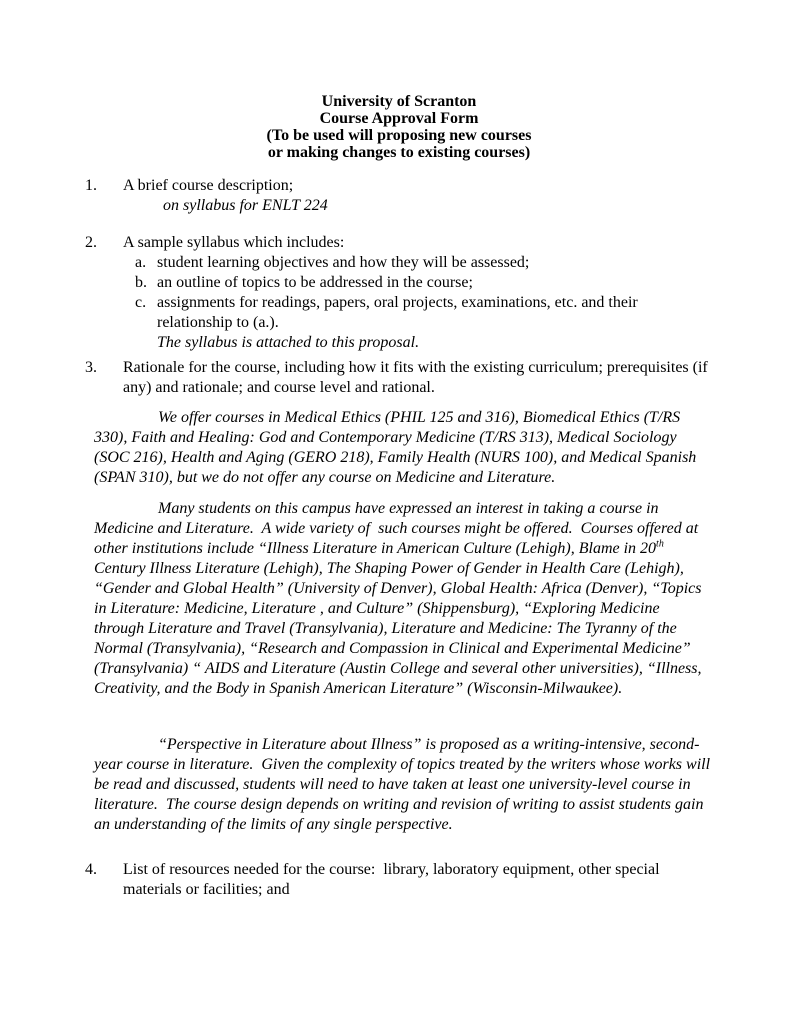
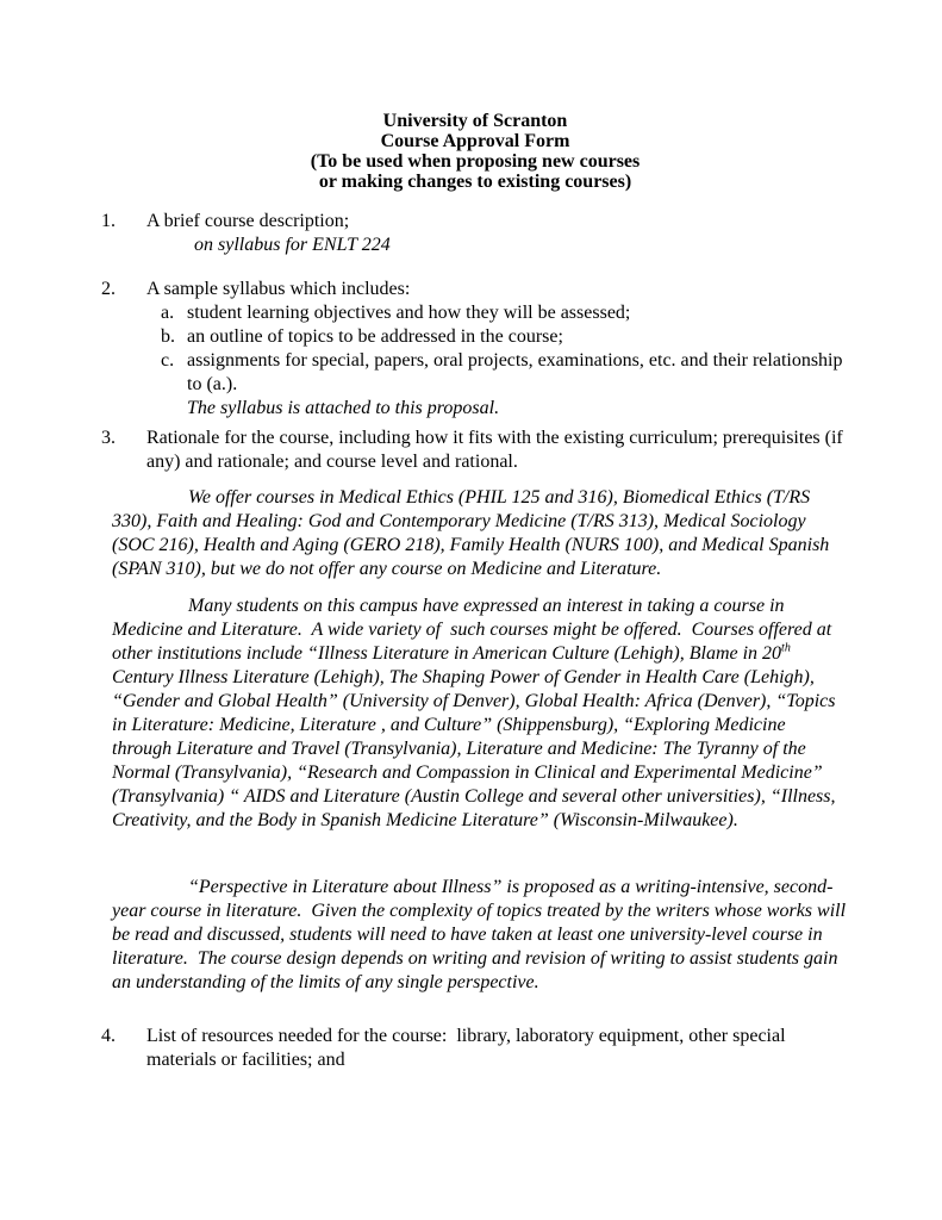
  University of Scranton
  Course Approval Form
- (To be used will proposing new courses
+ (To be used when proposing new courses
  or making changes to existing courses)
  1.
  A brief course description;
  on syllabus for ENLT 224
  2.
  A sample syllabus which includes:
  a.
  student learning objectives and how they will be assessed;
  b.
  an outline of topics to be addressed in the course;
  c.
- assignments for readings, papers, oral projects, examinations, etc. and their relationship to (a.).
+ assignments for special, papers, oral projects, examinations, etc. and their relationship to (a.).
  The syllabus is attached to this proposal.
  3.
  Rationale for the course, including how it fits with the existing curriculum; prerequisites (if any) and rationale; and course level and rational.
  We offer courses in Medical Ethics (PHIL 125 and 316), Biomedical Ethics (T/RS 330), Faith and Healing: God and Contemporary Medicine (T/RS 313), Medical Sociology (SOC 216), Health and Aging (GERO 218), Family Health (NURS 100), and Medical Spanish (SPAN 310), but we do not offer any course on Medicine and Literature.
- Many students on this campus have expressed an interest in taking a course in Medicine and Literature. A wide variety of such courses might be offered. Courses offered at other institutions include “Illness Literature in American Culture (Lehigh), Blame in 20th Century Illness Literature (Lehigh), The Shaping Power of Gender in Health Care (Lehigh), “Gender and Global Health” (University of Denver), Global Health: Africa (Denver), “Topics in Literature: Medicine, Literature , and Culture” (Shippensburg), “Exploring Medicine through Literature and Travel (Transylvania), Literature and Medicine: The Tyranny of the Normal (Transylvania), “Research and Compassion in Clinical and Experimental Medicine” (Transylvania) “ AIDS and Literature (Austin College and several other universities), “Illness, Creativity, and the Body in Spanish American Literature” (Wisconsin-Milwaukee).
+ Many students on this campus have expressed an interest in taking a course in Medicine and Literature. A wide variety of such courses might be offered. Courses offered at other institutions include “Illness Literature in American Culture (Lehigh), Blame in 20th Century Illness Literature (Lehigh), The Shaping Power of Gender in Health Care (Lehigh), “Gender and Global Health” (University of Denver), Global Health: Africa (Denver), “Topics in Literature: Medicine, Literature , and Culture” (Shippensburg), “Exploring Medicine through Literature and Travel (Transylvania), Literature and Medicine: The Tyranny of the Normal (Transylvania), “Research and Compassion in Clinical and Experimental Medicine” (Transylvania) “ AIDS and Literature (Austin College and several other universities), “Illness, Creativity, and the Body in Spanish Medicine Literature” (Wisconsin-Milwaukee).
  “Perspective in Literature about Illness” is proposed as a writing-intensive, second-year course in literature. Given the complexity of topics treated by the writers whose works will be read and discussed, students will need to have taken at least one university-level course in literature. The course design depends on writing and revision of writing to assist students gain an understanding of the limits of any single perspective.
  4.
  List of resources needed for the course: library, laboratory equipment, other special materials or facilities; and
